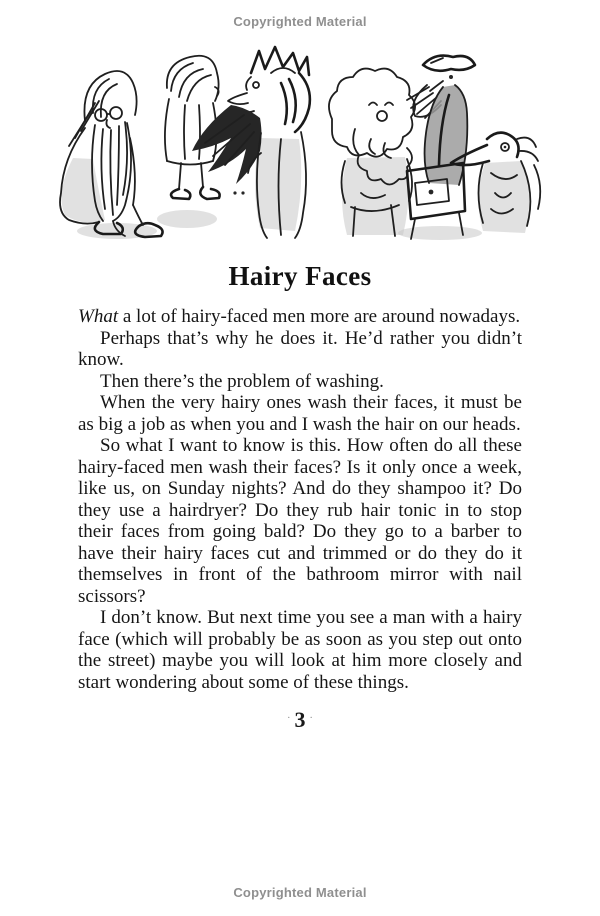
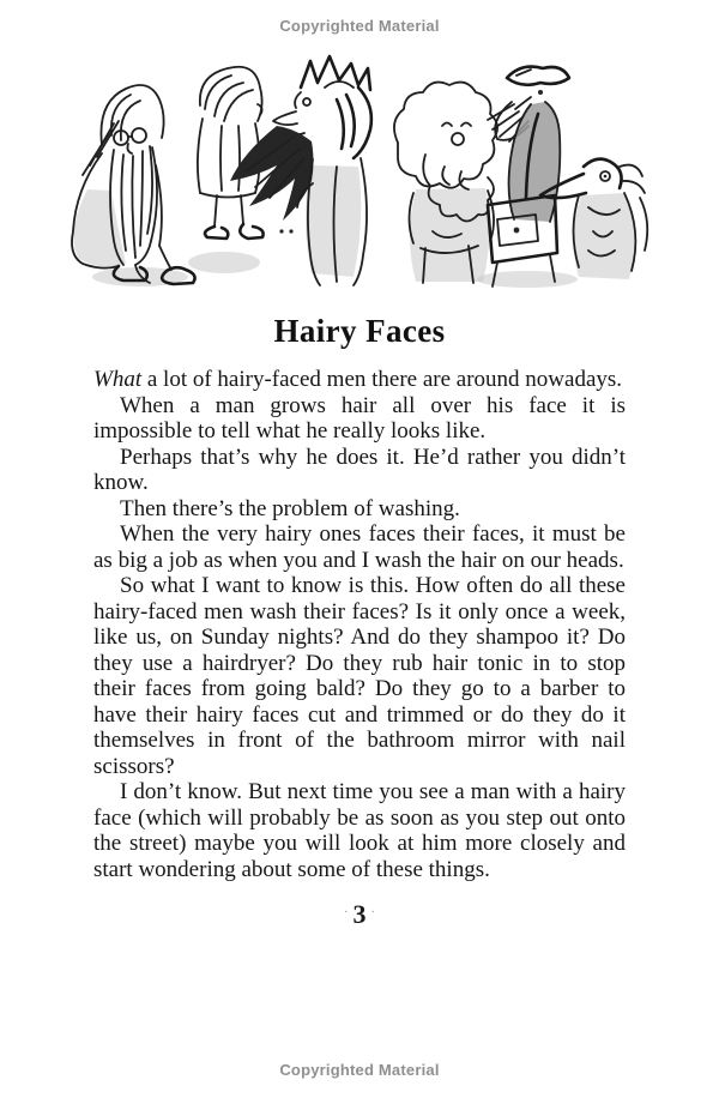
  Copyrighted Material
  Hairy Faces
- What a lot of hairy-faced men more are around nowadays.
+ What a lot of hairy-faced men there are around nowadays.
+ When a man grows hair all over his face it is impossible to tell what he really looks like.
  Perhaps that’s why he does it. He’d rather you didn’t know.
  Then there’s the problem of washing.
- When the very hairy ones wash their faces, it must be as big a job as when you and I wash the hair on our heads.
+ When the very hairy ones faces their faces, it must be as big a job as when you and I wash the hair on our heads.
  So what I want to know is this. How often do all these hairy-faced men wash their faces? Is it only once a week, like us, on Sunday nights? And do they shampoo it? Do they use a hairdryer? Do they rub hair tonic in to stop their faces from going bald? Do they go to a barber to have their hairy faces cut and trimmed or do they do it themselves in front of the bathroom mirror with nail scissors?
  I don’t know. But next time you see a man with a hairy face (which will probably be as soon as you step out onto the street) maybe you will look at him more closely and start wondering about some of these things.
  · 3 ·
  Copyrighted Material
